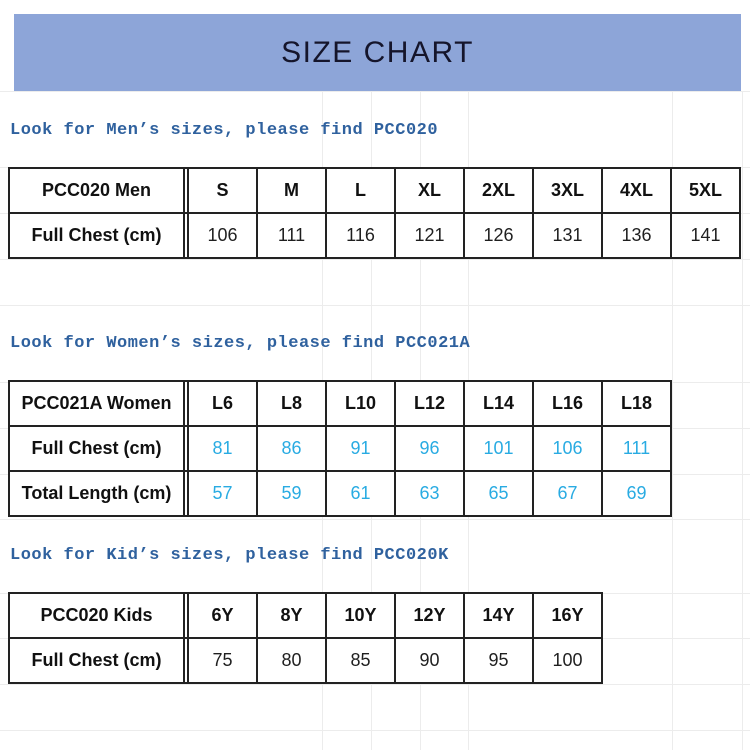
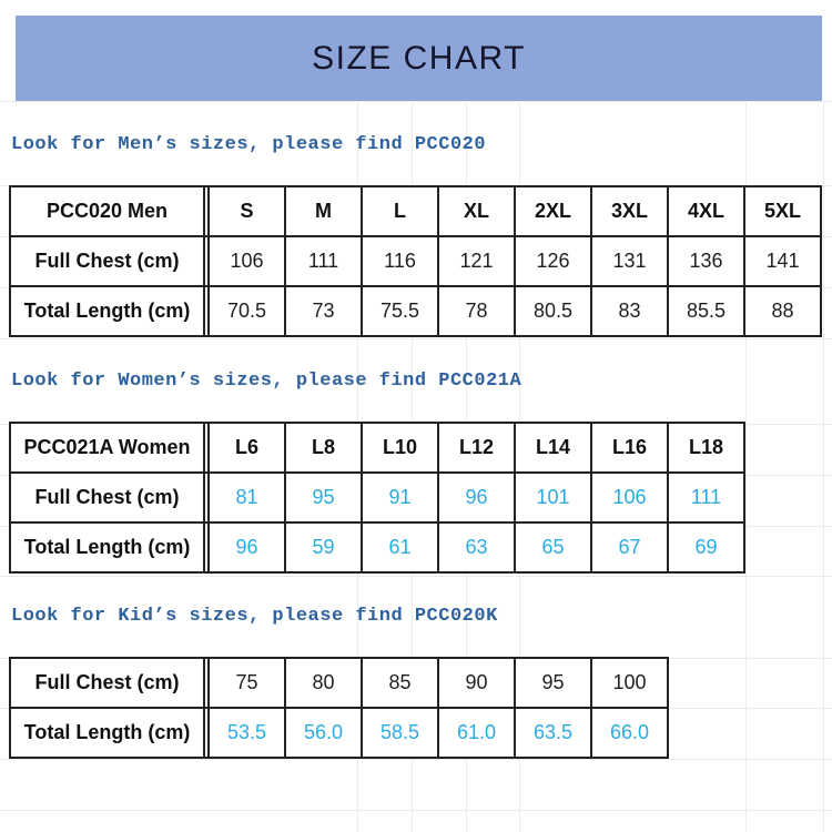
  SIZE CHART
  Look for Men’s sizes, please find PCC020
  PCC020 Men		S	M	L	XL	2XL	3XL	4XL	5XL
  Full Chest (cm)		106	111	116	121	126	131	136	141
+ Total Length (cm)		70.5	73	75.5	78	80.5	83	85.5	88
  Look for Women’s sizes, please find PCC021A
  PCC021A Women		L6	L8	L10	L12	L14	L16	L18
- Full Chest (cm)		81	86	91	96	101	106	111
+ Full Chest (cm)		81	95	91	96	101	106	111
- Total Length (cm)		57	59	61	63	65	67	69
+ Total Length (cm)		96	59	61	63	65	67	69
  Look for Kid’s sizes, please find PCC020K
- PCC020 Kids		6Y	8Y	10Y	12Y	14Y	16Y
  Full Chest (cm)		75	80	85	90	95	100
+ Total Length (cm)		53.5	56.0	58.5	61.0	63.5	66.0
